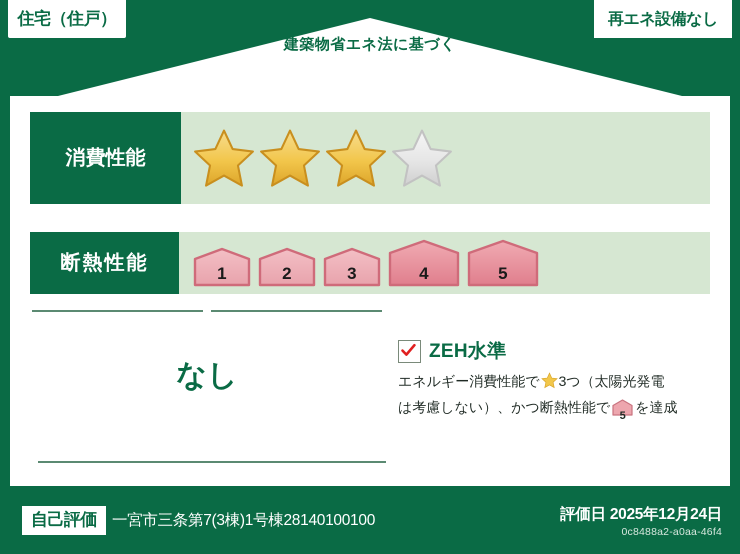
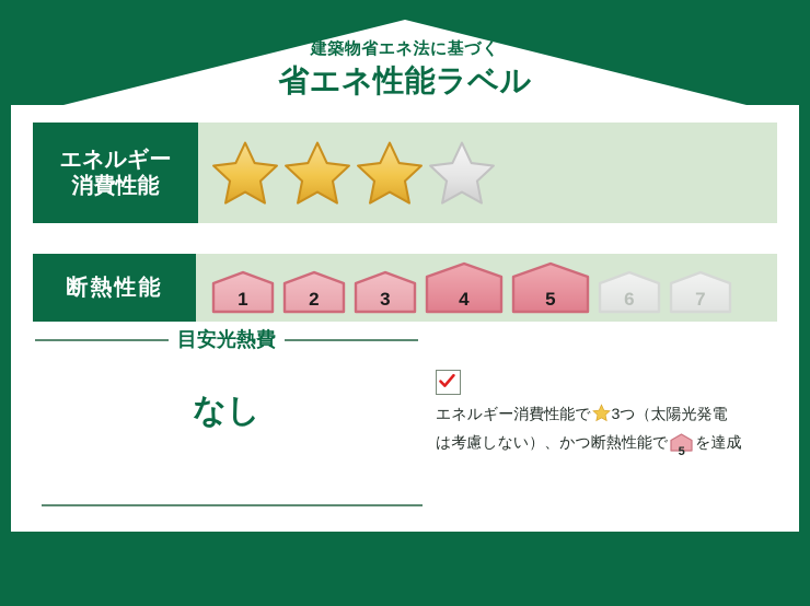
- 住宅（住戸）
- 再エネ設備なし
  建築物省エネ法に基づく
+ 省エネ性能ラベル
+ エネルギー
  消費性能
  断熱性能
  1
  2
  3
  4
  5
+ 6
+ 7
+ 目安光熱費
  なし
- ZEH水準
  エネルギー消費性能で 3つ（太陽光発電
  は考慮しない）、かつ断熱性能で
  5
  を達成
- 自己評価
- 一宮市三条第7(3棟)1号棟28140100100
- 評価日 2025年12月24日
- 0c8488a2-a0aa-46f4
